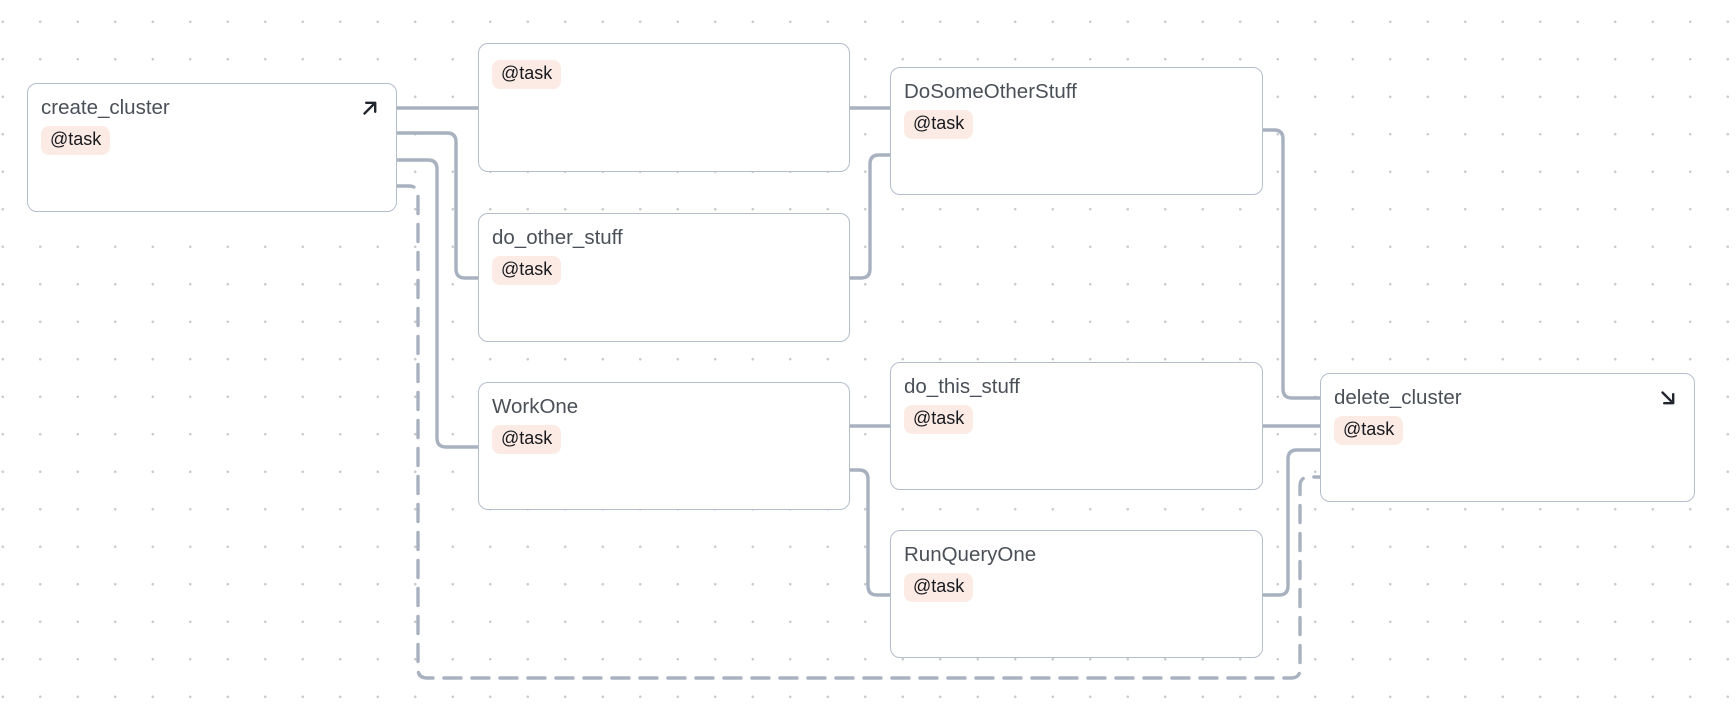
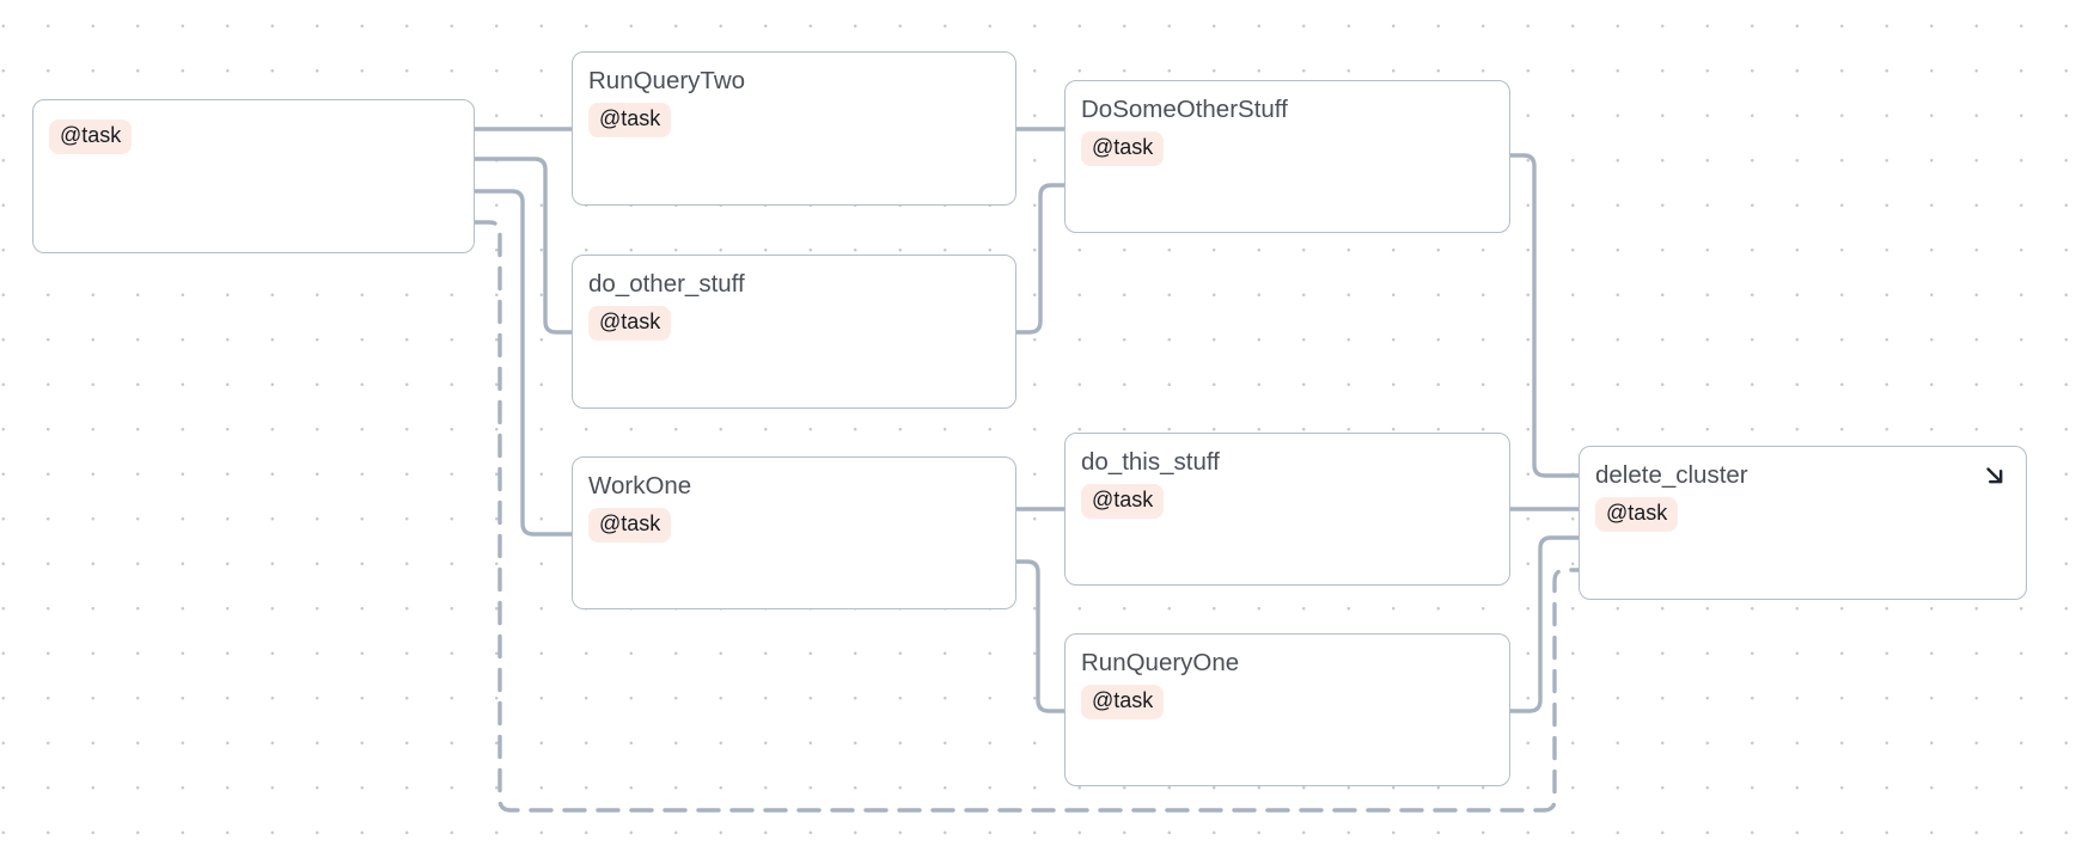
- create_cluster
  @task
+ RunQueryTwo
  @task
  do_other_stuff
  @task
  WorkOne
  @task
  DoSomeOtherStuff
  @task
  do_this_stuff
  @task
  RunQueryOne
  @task
  delete_cluster
  @task
